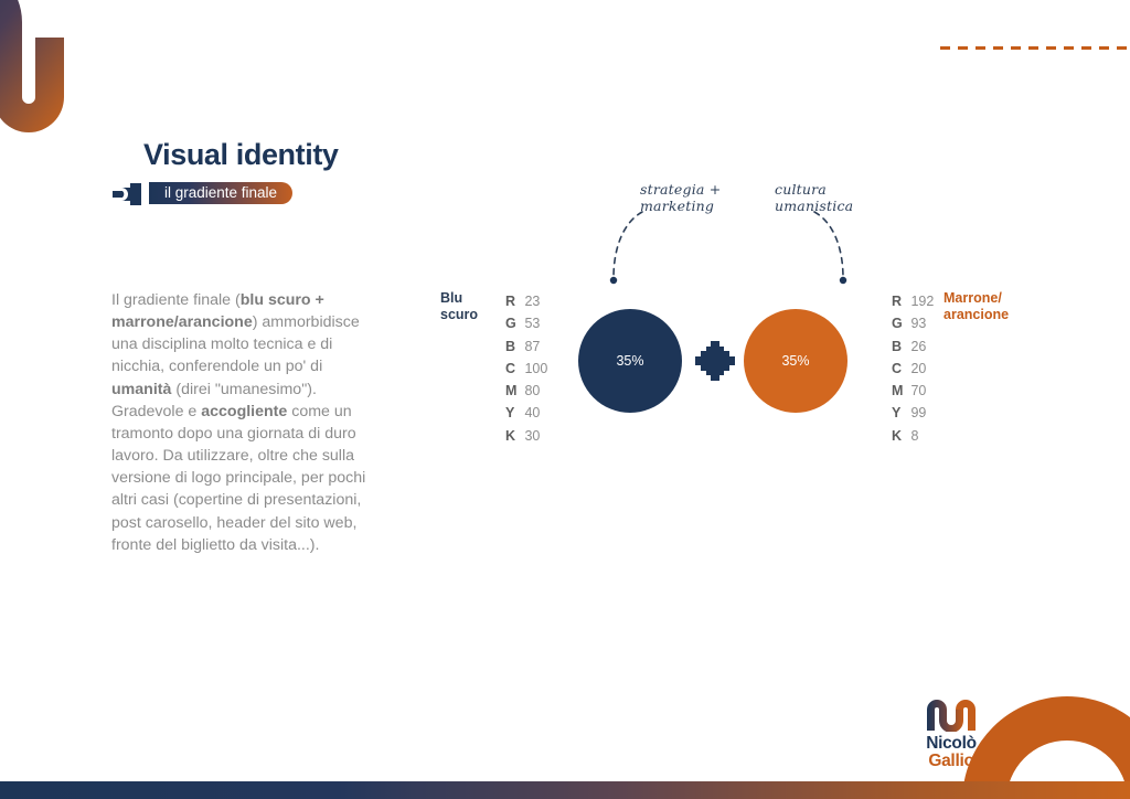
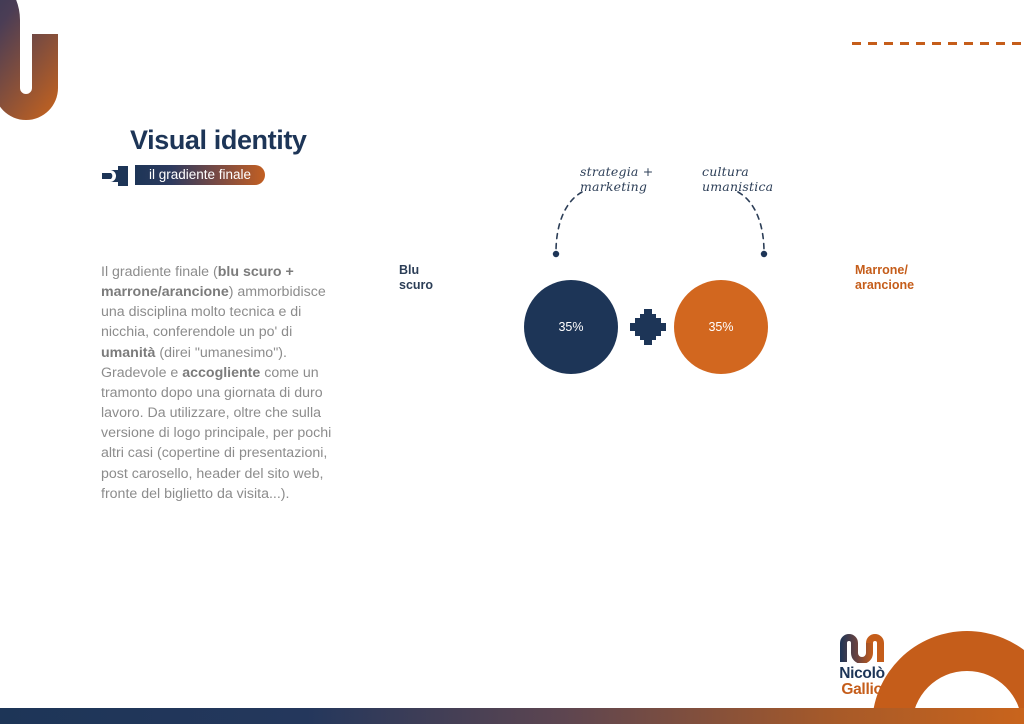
  Visual identity
  il gradiente finale
  Il gradiente finale (blu scuro + marrone/arancione) ammorbidisce una disciplina molto tecnica e di nicchia, conferendole un po' di umanità (direi "umanesimo"). Gradevole e accogliente come un tramonto dopo una giornata di duro lavoro. Da utilizzare, oltre che sulla versione di logo principale, per pochi altri casi (copertine di presentazioni, post carosello, header del sito web, fronte del biglietto da visita...).
  Blu
  scuro
- R 23
- G 53
- B 87
- C 100
- M 80
- Y 40
- K 30
- R 192
- G 93
- B 26
- C 20
- M 70
- Y 99
- K 8
  Marrone/
  arancione
  strategia +
  marketing
  cultura
  umanistica
  35%
  35%
  Nicolò
  Gallio
